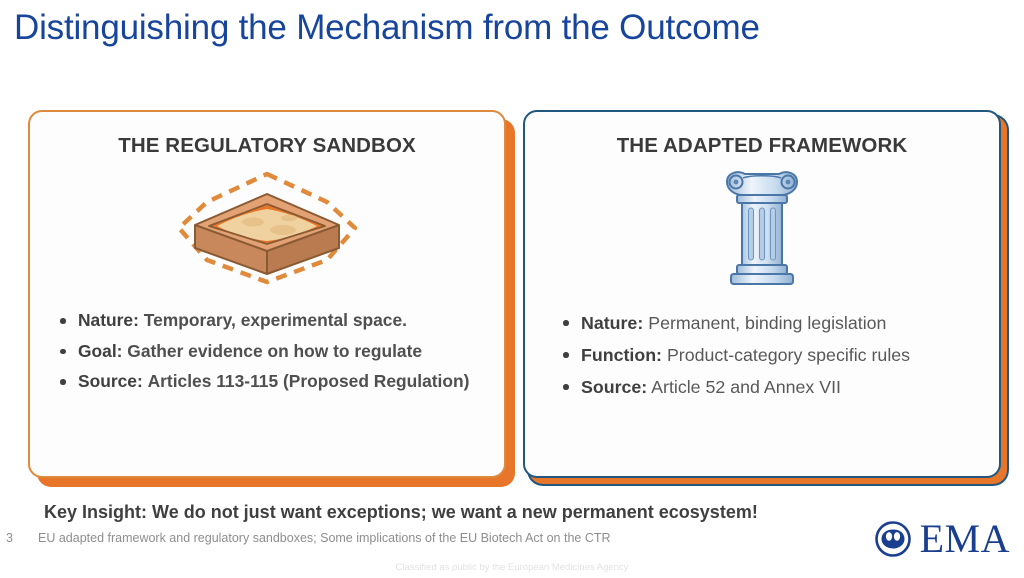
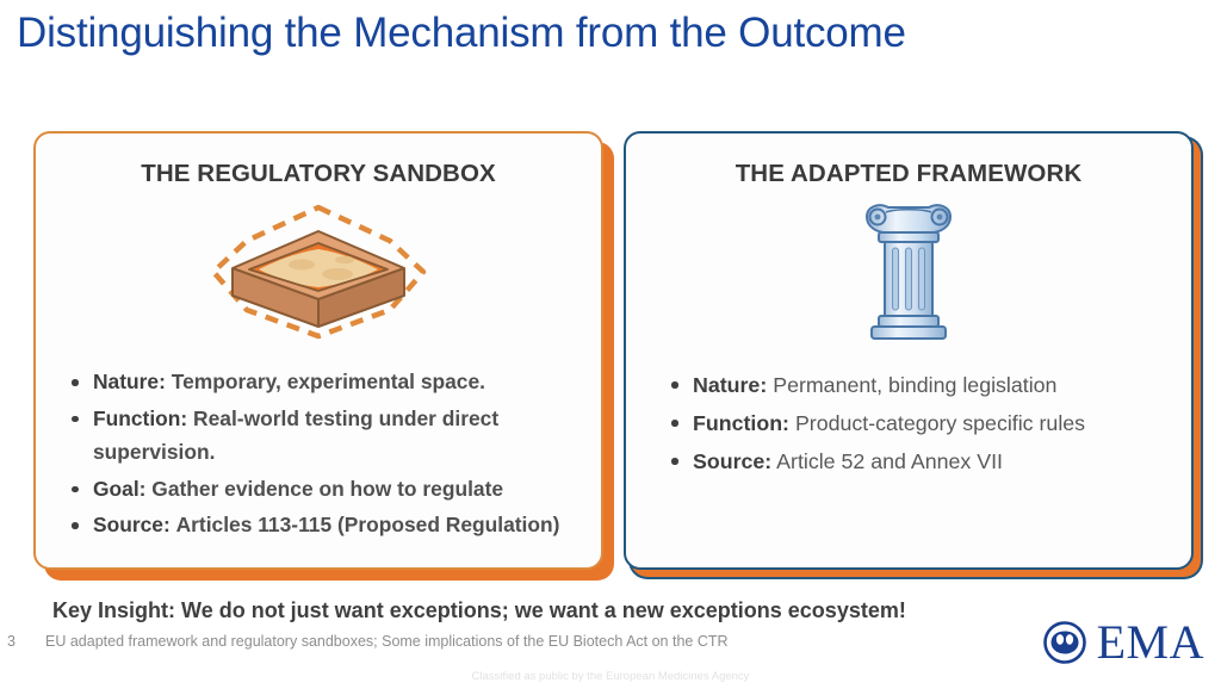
  Distinguishing the Mechanism from the Outcome
  THE REGULATORY SANDBOX
  Nature: Temporary, experimental space.
+ Function: Real-world testing under direct supervision.
  Goal: Gather evidence on how to regulate
  Source: Articles 113-115 (Proposed Regulation)
  THE ADAPTED FRAMEWORK
  Nature: Permanent, binding legislation
  Function: Product-category specific rules
  Source: Article 52 and Annex VII
- Key Insight: We do not just want exceptions; we want a new permanent ecosystem!
+ Key Insight: We do not just want exceptions; we want a new exceptions ecosystem!
  3
  EU adapted framework and regulatory sandboxes; Some implications of the EU Biotech Act on the CTR
  Classified as public by the European Medicines Agency
  EMA
